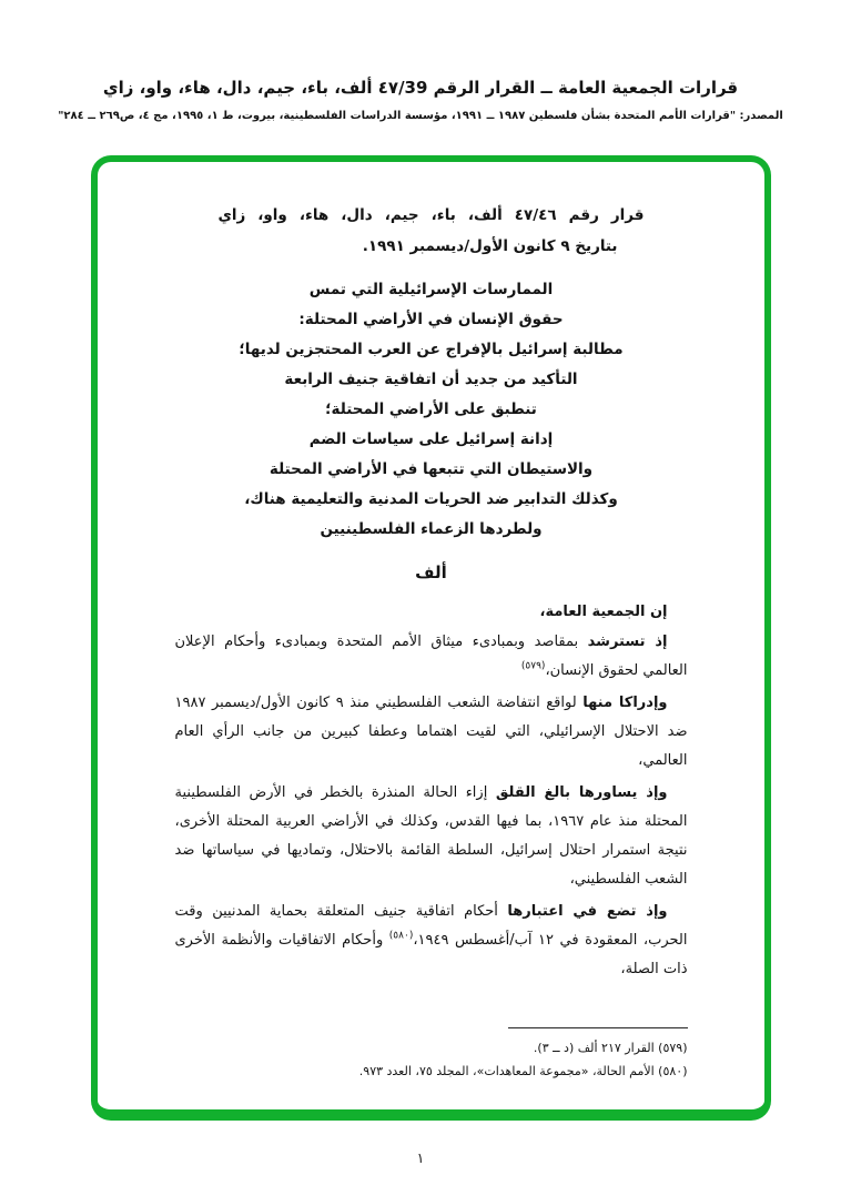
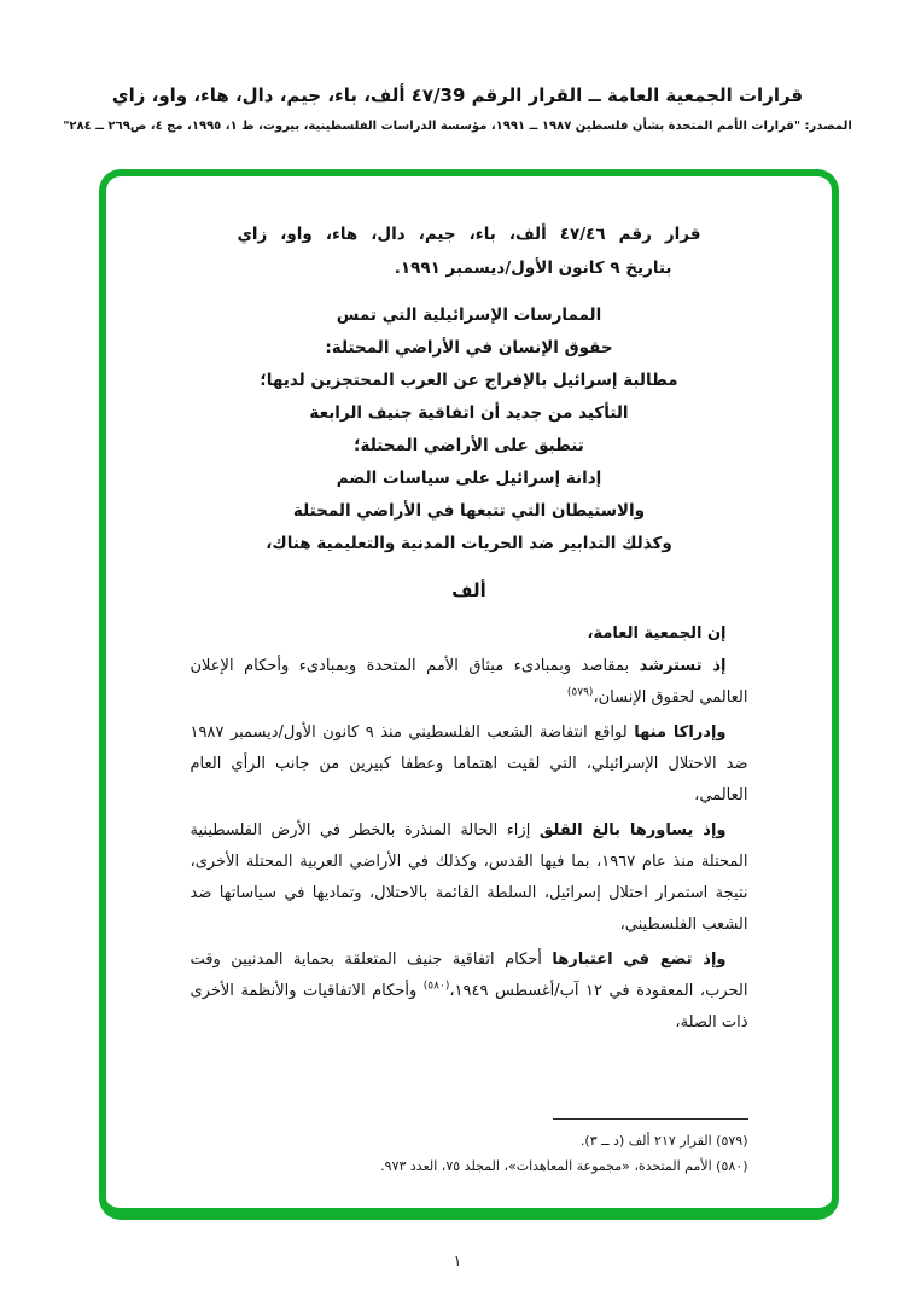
  قرارات الجمعية العامة ــ القرار الرقم ٤٧/39 ألف، باء، جيم، دال، هاء، واو، زاي
  المصدر: "قرارات الأمم المتحدة بشأن فلسطين ١٩٨٧ ــ ١٩٩١، مؤسسة الدراسات الفلسطينية، بيروت، ط ١، ١٩٩٥، مج ٤، ص٢٦٩ ــ ٢٨٤"
  قرار رقم ٤٧/٤٦ ألف، باء، جيم، دال، هاء، واو، زاي
  بتاريخ ٩ كانون الأول/ديسمبر ١٩٩١.
  الممارسات الإسرائيلية التي تمس
  حقوق الإنسان في الأراضي المحتلة:
  مطالبة إسرائيل بالإفراج عن العرب المحتجزين لديها؛
  التأكيد من جديد أن اتفاقية جنيف الرابعة
  تنطبق على الأراضي المحتلة؛
  إدانة إسرائيل على سياسات الضم
  والاستيطان التي تتبعها في الأراضي المحتلة
  وكذلك التدابير ضد الحريات المدنية والتعليمية هناك،
- ولطردها الزعماء الفلسطينيين
  ألف
  إن الجمعية العامة،
  إذ تسترشد بمقاصد وبمبادىء ميثاق الأمم المتحدة وبمبادىء وأحكام الإعلان العالمي لحقوق الإنسان،(٥٧٩)
  وإدراكا منها لواقع انتفاضة الشعب الفلسطيني منذ ٩ كانون الأول/ديسمبر ١٩٨٧ ضد الاحتلال الإسرائيلي، التي لقيت اهتماما وعطفا كبيرين من جانب الرأي العام العالمي،
  وإذ يساورها بالغ القلق إزاء الحالة المنذرة بالخطر في الأرض الفلسطينية المحتلة منذ عام ١٩٦٧، بما فيها القدس، وكذلك في الأراضي العربية المحتلة الأخرى، نتيجة استمرار احتلال إسرائيل، السلطة القائمة بالاحتلال، وتماديها في سياساتها ضد الشعب الفلسطيني،
  وإذ تضع في اعتبارها أحكام اتفاقية جنيف المتعلقة بحماية المدنيين وقت الحرب، المعقودة في ١٢ آب/أغسطس ١٩٤٩،(٥٨٠) وأحكام الاتفاقيات والأنظمة الأخرى ذات الصلة،
  (٥٧٩) القرار ٢١٧ ألف (د ــ ٣).
- (٥٨٠) الأمم الحالة، «مجموعة المعاهدات»، المجلد ٧٥، العدد ٩٧٣.
+ (٥٨٠) الأمم المتحدة، «مجموعة المعاهدات»، المجلد ٧٥، العدد ٩٧٣.
  ١
